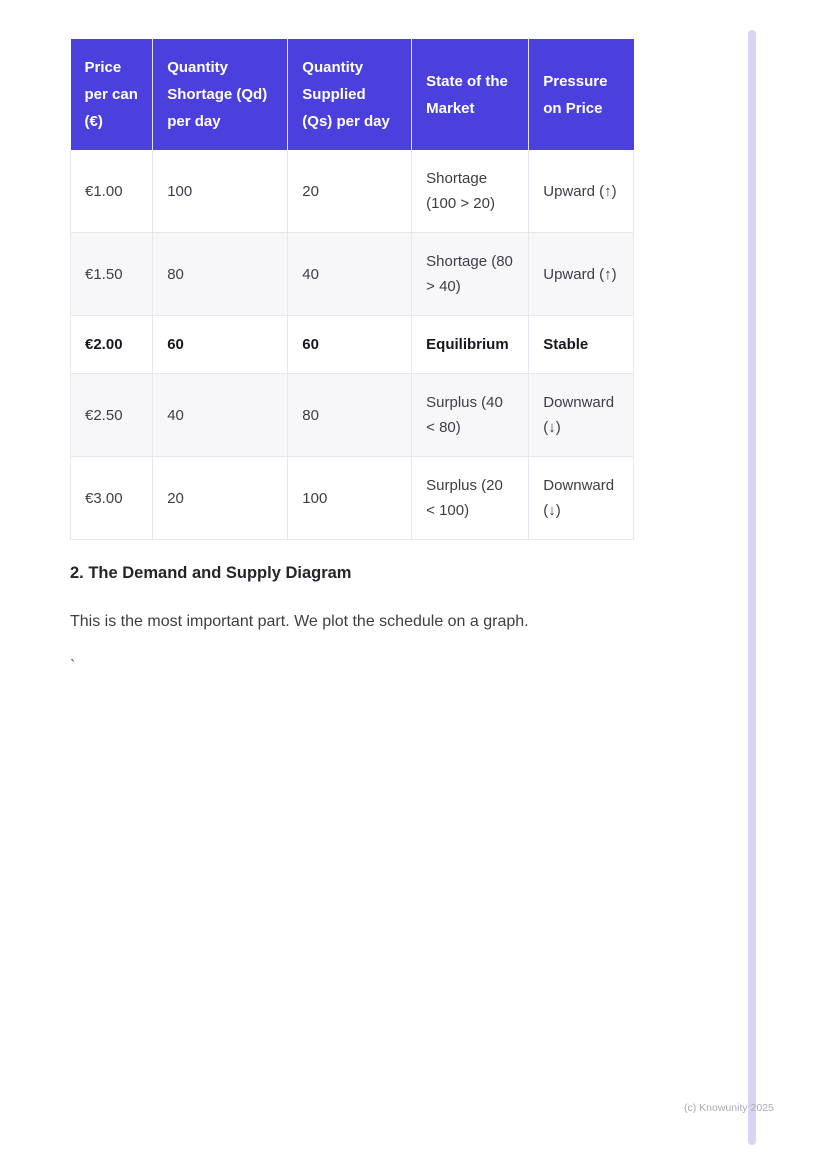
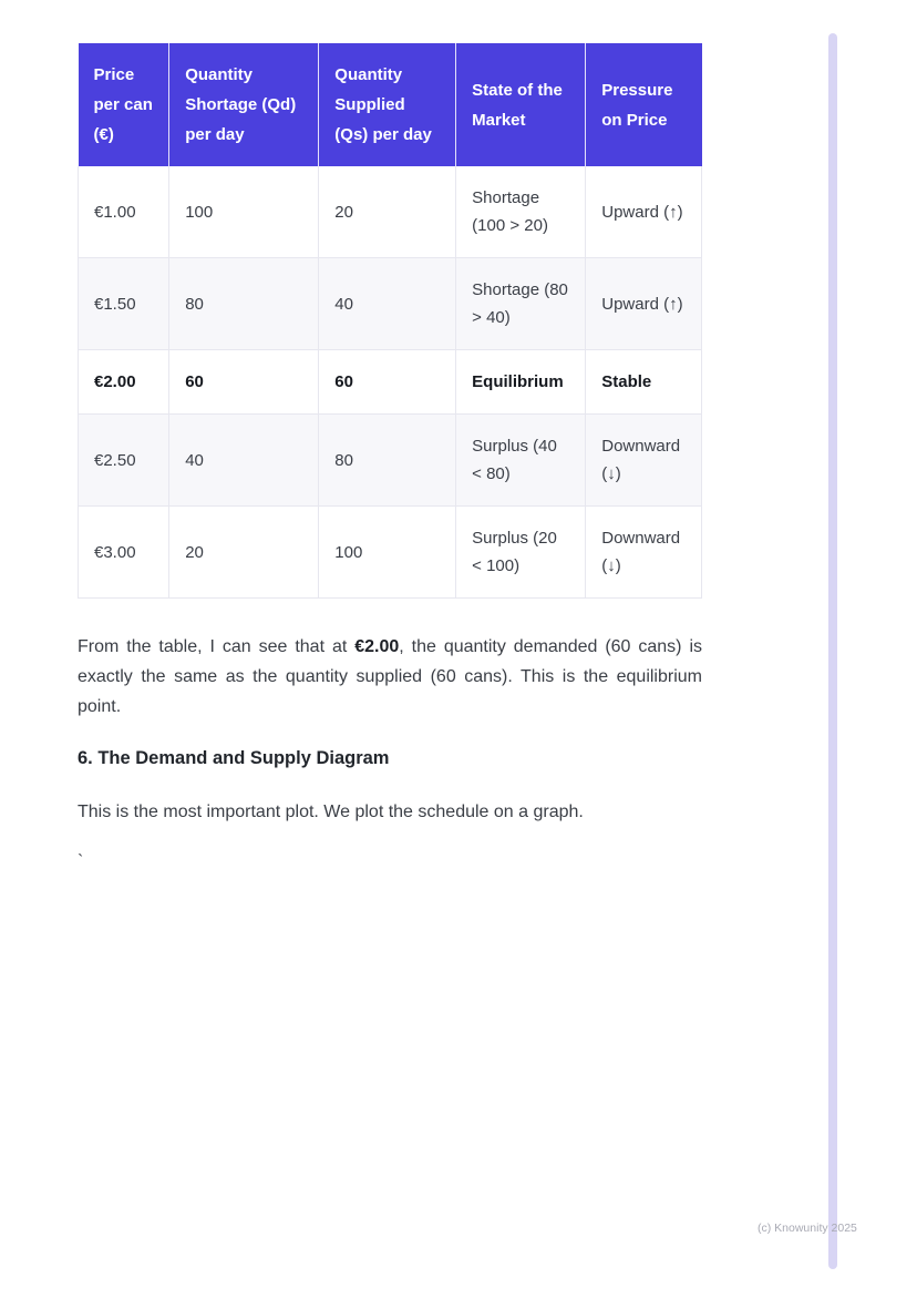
  Price per can (€)	Quantity Shortage (Qd) per day	Quantity Supplied (Qs) per day	State of the Market	Pressure on Price
  €1.00	100	20	Shortage (100 > 20)	Upward (↑)
  €1.50	80	40	Shortage (80 > 40)	Upward (↑)
  €2.00	60	60	Equilibrium	Stable
  €2.50	40	80	Surplus (40 < 80)	Downward (↓)
  €3.00	20	100	Surplus (20 < 100)	Downward (↓)
+ From the table, I can see that at €2.00, the quantity demanded (60 cans) is exactly the same as the quantity supplied (60 cans). This is the equilibrium point.
- 2. The Demand and Supply Diagram
+ 6. The Demand and Supply Diagram
- This is the most important part. We plot the schedule on a graph.
+ This is the most important plot. We plot the schedule on a graph.
  `
  (c) Knowunity 2025
